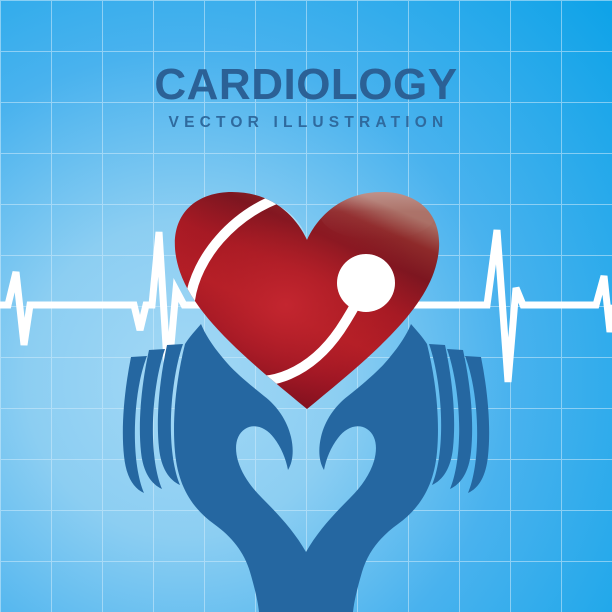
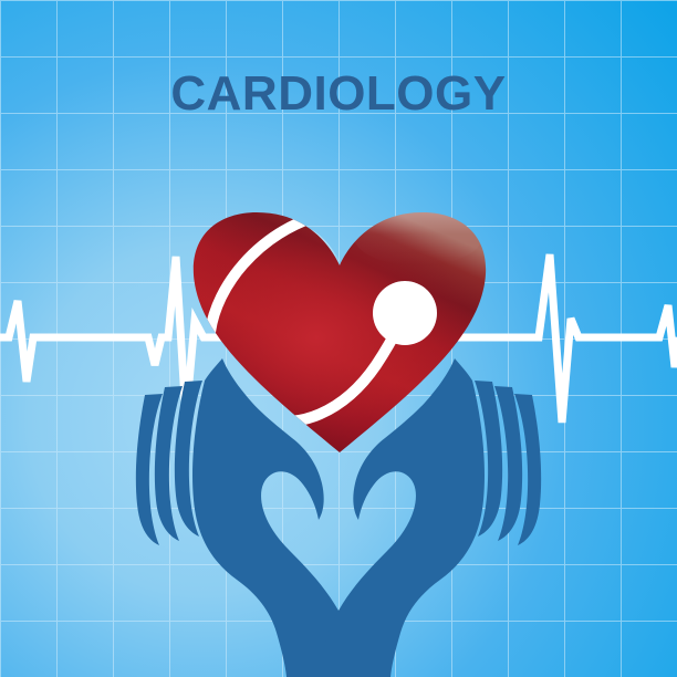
  CARDIOLOGY
- VECTOR ILLUSTRATION
